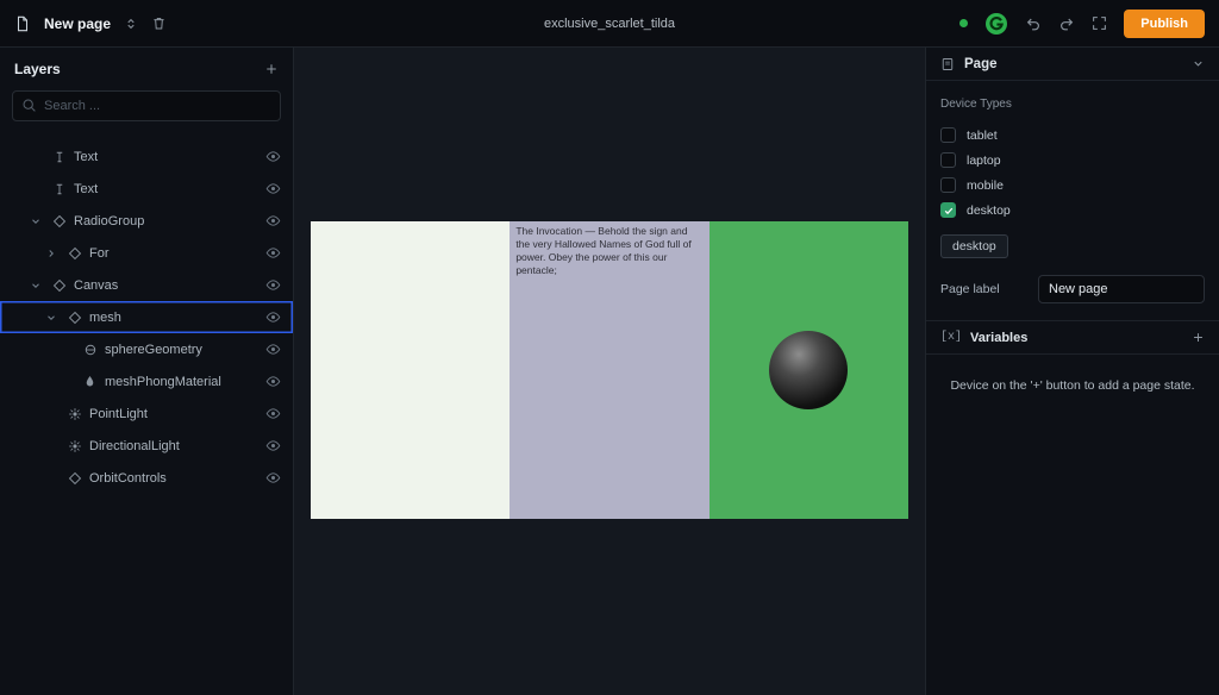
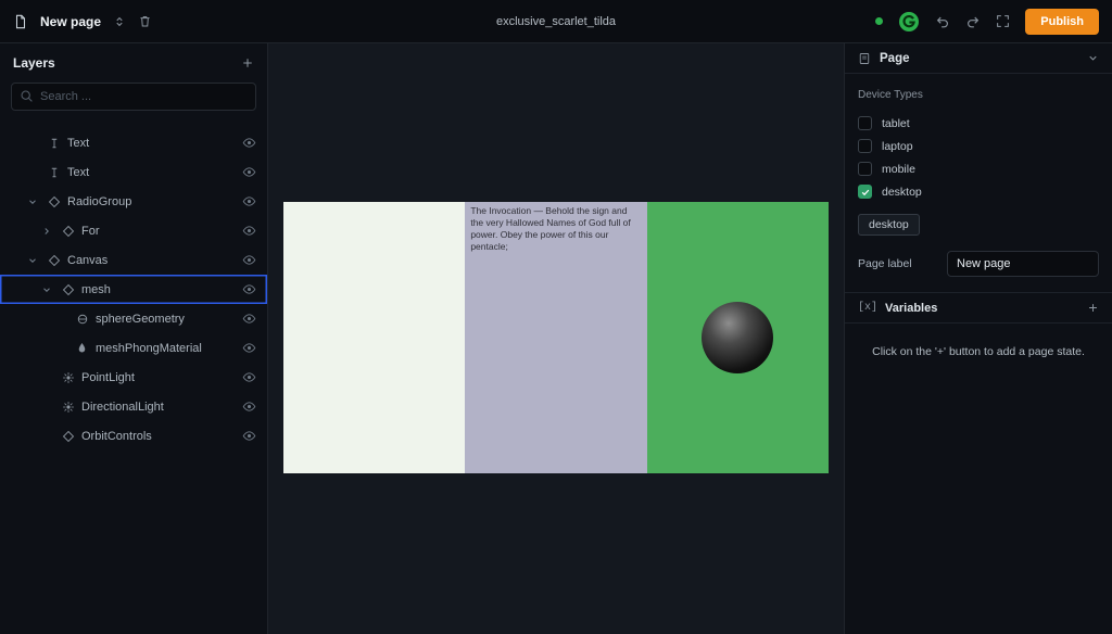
  New page
  exclusive_scarlet_tilda
  Publish
  Layers
  Search ...
  Text
  Text
  RadioGroup
  For
  Canvas
  mesh
  sphereGeometry
  meshPhongMaterial
  PointLight
  DirectionalLight
  OrbitControls
  The Invocation — Behold the sign and the very Hallowed Names of God full of power. Obey the power of this our pentacle;
  Page
  Device Types
  tablet
  laptop
  mobile
  desktop
  desktop
  Page label
  New page
  [x]
  Variables
- Device on the '+' button to add a page state.
+ Click on the '+' button to add a page state.
